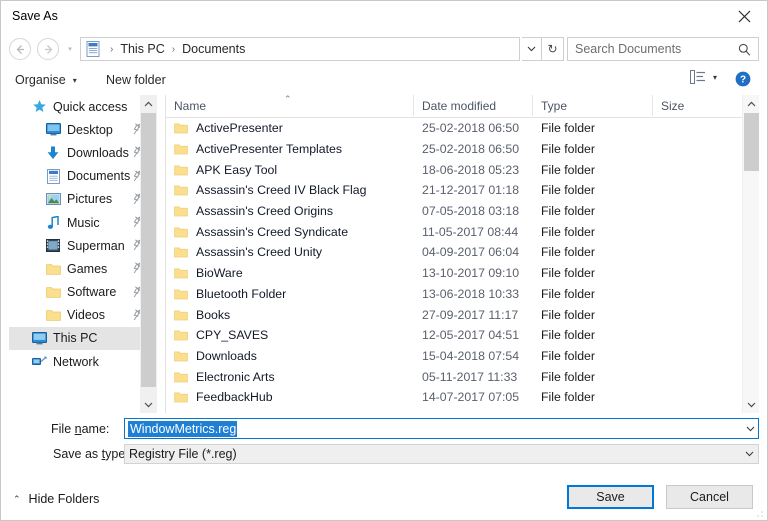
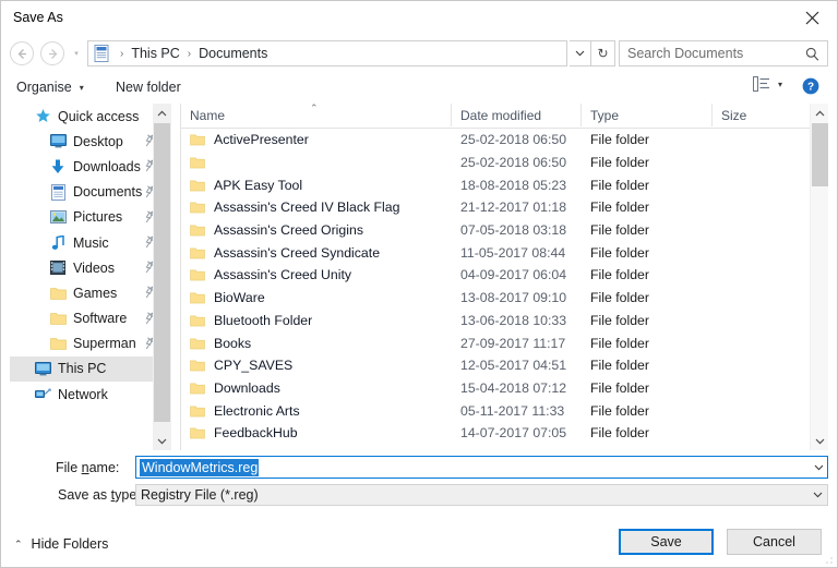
  Save As
  ›
  This PC
  ›
  Documents
  ↻
  Search Documents
  Organise
  ▾
  New folder
  ▾
  ?
  Quick access
  Desktop
  Downloads
  Documents
  Pictures
  Music
- Superman
+ Videos
  Games
  Software
- Videos
+ Superman
  This PC
  Network
  ⌃
  Name
  Date modified
  Type
  Size
  ActivePresenter
  25-02-2018 06:50
  File folder
- ActivePresenter Templates
  25-02-2018 06:50
  File folder
  APK Easy Tool
- 18-06-2018 05:23
+ 18-08-2018 05:23
  File folder
  Assassin's Creed IV Black Flag
  21-12-2017 01:18
  File folder
  Assassin's Creed Origins
  07-05-2018 03:18
  File folder
  Assassin's Creed Syndicate
  11-05-2017 08:44
  File folder
  Assassin's Creed Unity
  04-09-2017 06:04
  File folder
  BioWare
- 13-10-2017 09:10
+ 13-08-2017 09:10
  File folder
  Bluetooth Folder
  13-06-2018 10:33
  File folder
  Books
  27-09-2017 11:17
  File folder
  CPY_SAVES
  12-05-2017 04:51
  File folder
  Downloads
- 15-04-2018 07:54
+ 15-04-2018 07:12
  File folder
  Electronic Arts
  05-11-2017 11:33
  File folder
  FeedbackHub
  14-07-2017 07:05
  File folder
  File name:
  WindowMetrics.reg
  Save as type
  Registry File (*.reg)
  ⌃
  Hide Folders
  Save
  Cancel
